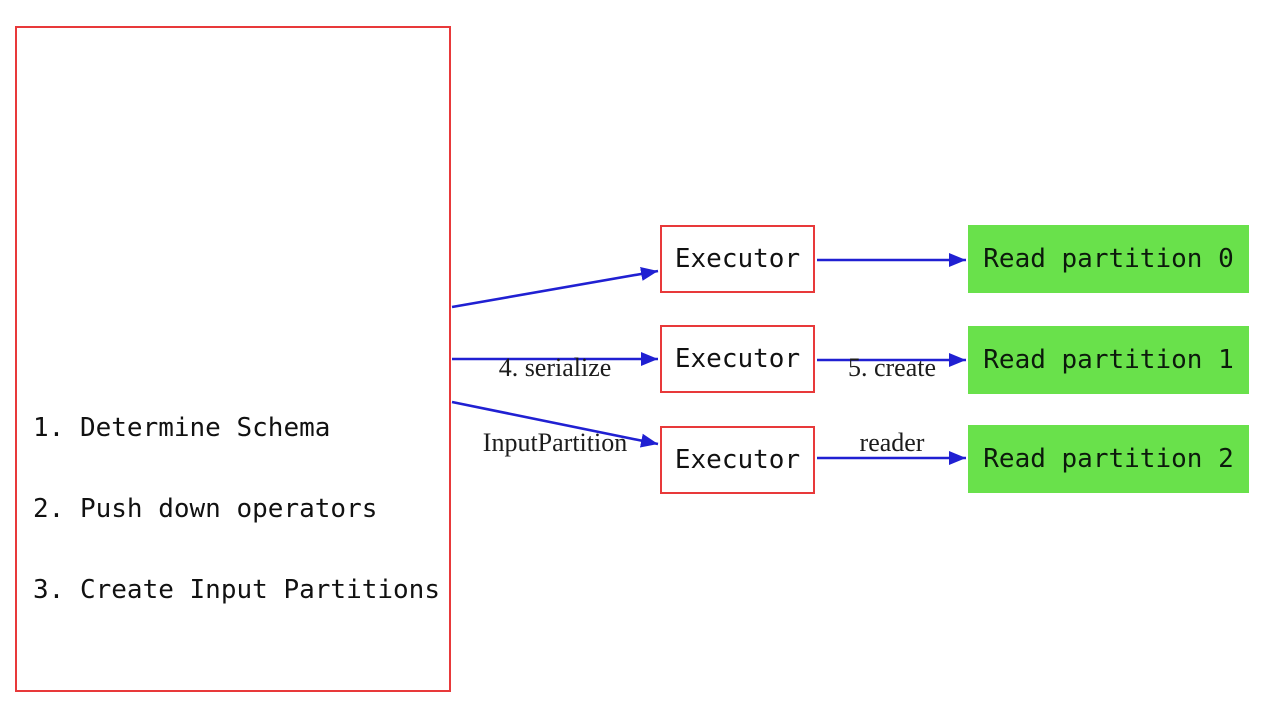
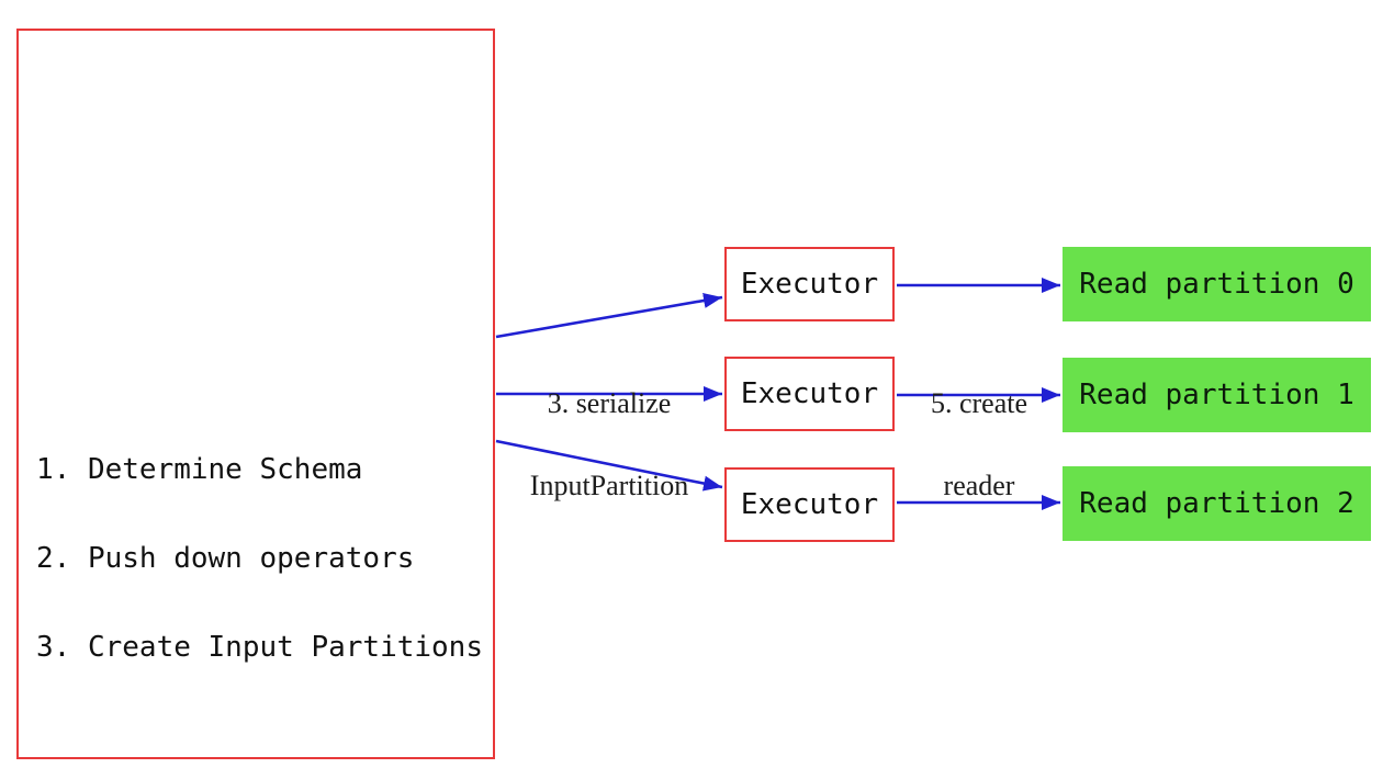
  1. Determine Schema
  2. Push down operators
  3. Create Input Partitions
  Executor
  Executor
  Executor
  Read partition 0
  Read partition 1
  Read partition 2
- 4. serialize
+ 3. serialize
  InputPartition
  5. create
  reader
